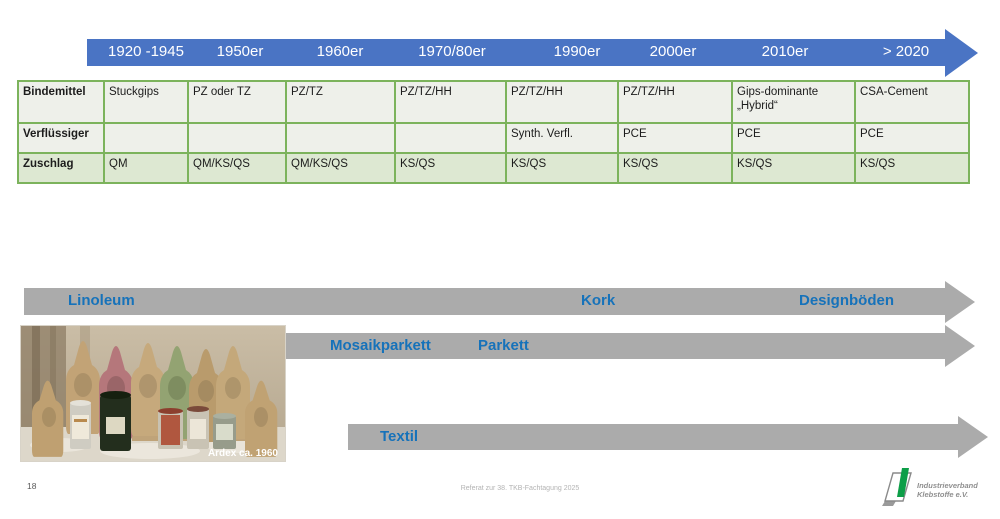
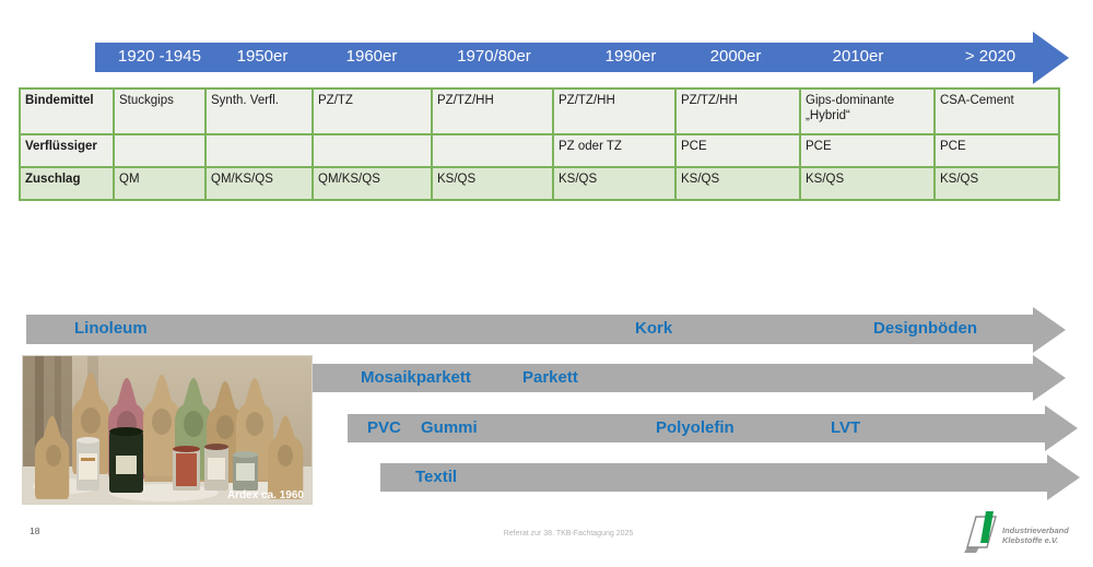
  1920 -1945
  1950er
  1960er
  1970/80er
  1990er
  2000er
  2010er
  > 2020
- Bindemittel	Stuckgips	PZ oder TZ	PZ/TZ	PZ/TZ/HH	PZ/TZ/HH	PZ/TZ/HH	Gips-dominante „Hybrid“	CSA-Cement
+ Bindemittel	Stuckgips	Synth. Verfl.	PZ/TZ	PZ/TZ/HH	PZ/TZ/HH	PZ/TZ/HH	Gips-dominante „Hybrid“	CSA-Cement
- Verflüssiger					Synth. Verfl.	PCE	PCE	PCE
+ Verflüssiger					PZ oder TZ	PCE	PCE	PCE
  Zuschlag	QM	QM/KS/QS	QM/KS/QS	KS/QS	KS/QS	KS/QS	KS/QS	KS/QS
  Linoleum
  Kork
  Designböden
  Mosaikparkett
  Parkett
+ PVC
+ Gummi
+ Polyolefin
+ LVT
  Textil
  Ardex ca. 1960
  18
  Industrieverband
  Klebstoffe e.V.
